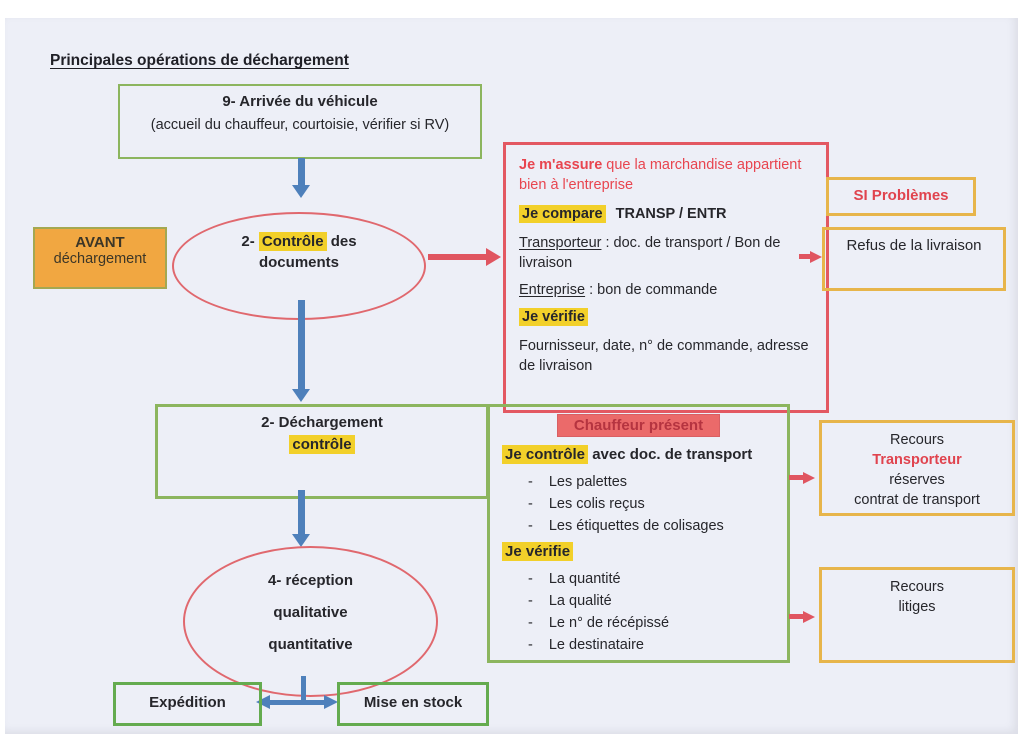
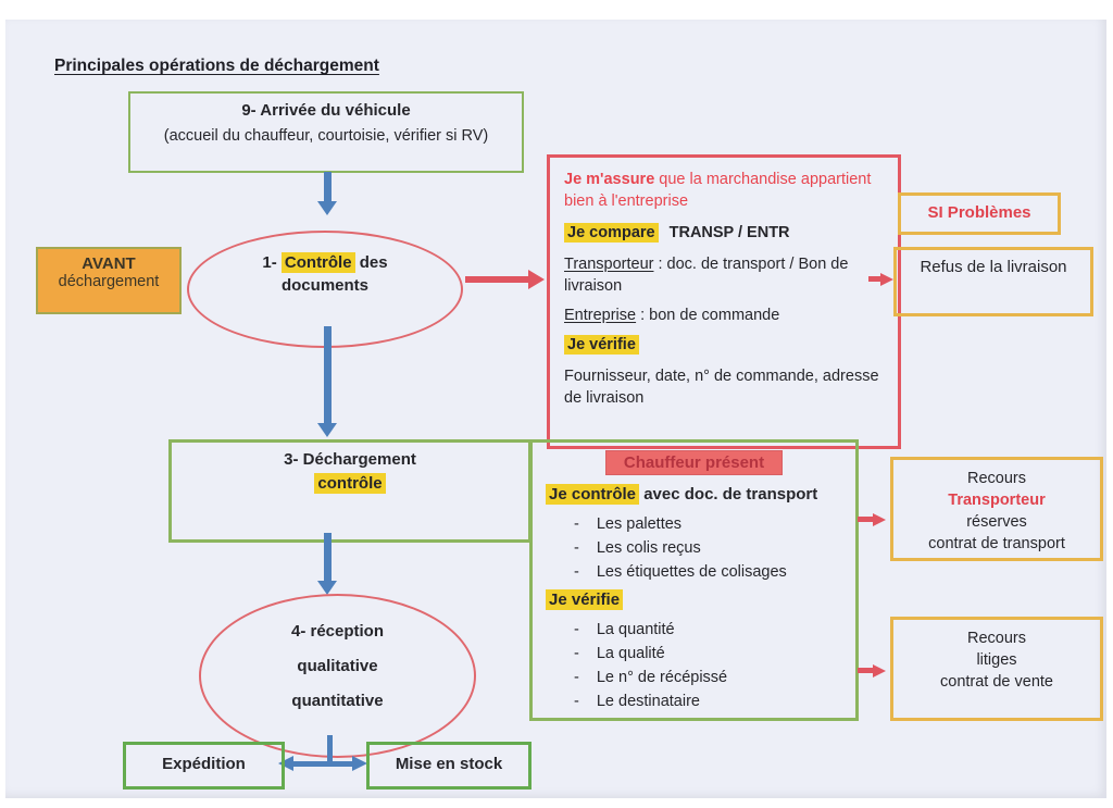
  Principales opérations de déchargement
  9- Arrivée du véhicule
  (accueil du chauffeur, courtoisie, vérifier si RV)
  AVANT
  déchargement
- 2- Contrôle des
+ 1- Contrôle des
  documents
  Je m'assure que la marchandise appartient bien à l'entreprise
  Je compare TRANSP / ENTR
  Transporteur : doc. de transport / Bon de livraison
  Entreprise : bon de commande
  Je vérifie
  Fournisseur, date, n° de commande, adresse de livraison
  SI Problèmes
  Refus de la livraison
- 2- Déchargement
+ 3- Déchargement
  contrôle
  Chauffeur présent
  Je contrôle avec doc. de transport
  -
  Les palettes
  -
  Les colis reçus
  -
  Les étiquettes de colisages
  Je vérifie
  -
  La quantité
  -
  La qualité
  -
  Le n° de récépissé
  -
  Le destinataire
  Recours
  Transporteur
  réserves
  contrat de transport
  Recours
  litiges
+ contrat de vente
  4- réception
  qualitative
  quantitative
  Expédition
  Mise en stock
